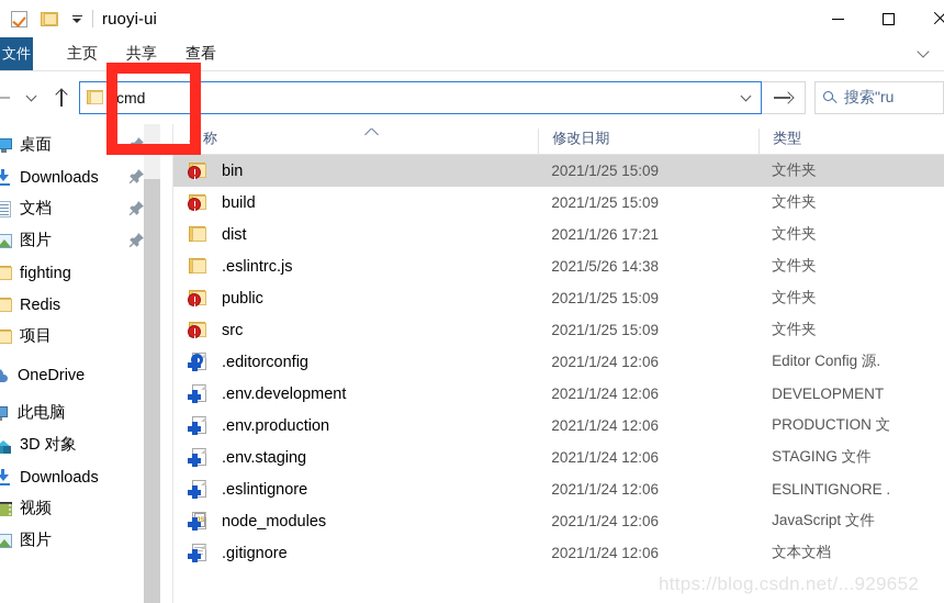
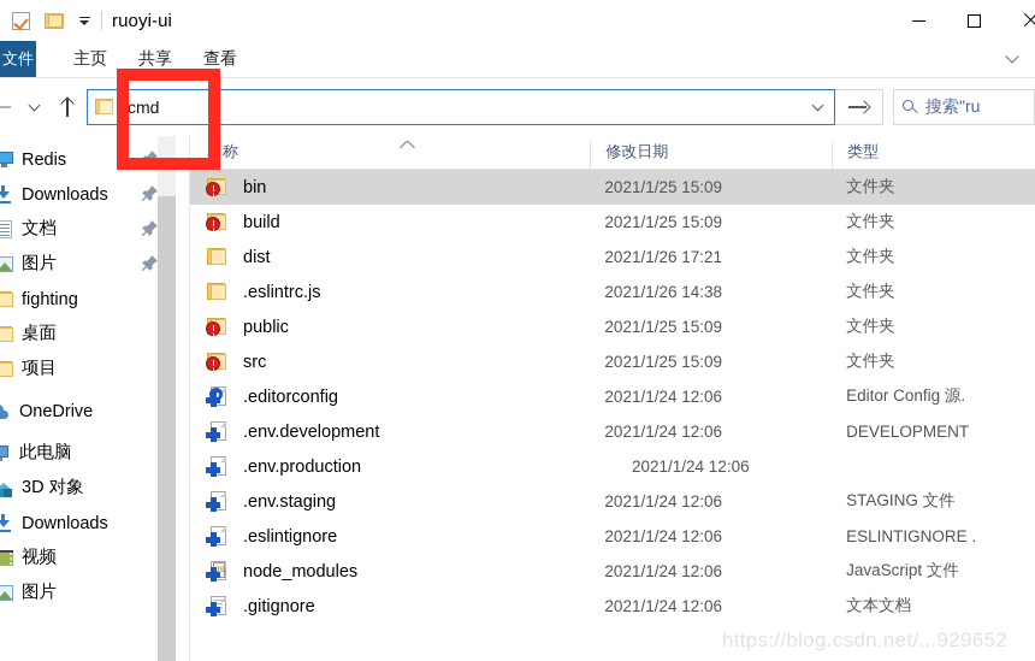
  ruoyi-ui
  文件
  主页
  共享
  查看
  cmd
  搜索"ru
- 桌面
+ Redis
  Downloads
  文档
  图片
  fighting
- Redis
+ 桌面
  项目
  OneDrive
  此电脑
  3D 对象
  Downloads
  视频
  图片
  名称
  修改日期
  类型
  bin
  2021/1/25 15:09
  文件夹
  build
  2021/1/25 15:09
  文件夹
  dist
  2021/1/26 17:21
  文件夹
  .eslintrc.js
- 2021/5/26 14:38
+ 2021/1/26 14:38
  文件夹
  public
  2021/1/25 15:09
  文件夹
  src
  2021/1/25 15:09
  文件夹
  .editorconfig
  2021/1/24 12:06
  Editor Config 源.
  .env.development
  2021/1/24 12:06
  DEVELOPMENT
  .env.production
  2021/1/24 12:06
- PRODUCTION 文
  .env.staging
  2021/1/24 12:06
  STAGING 文件
  .eslintignore
  2021/1/24 12:06
  ESLINTIGNORE .
  node_modules
  2021/1/24 12:06
  JavaScript 文件
  .gitignore
  2021/1/24 12:06
  文本文档
  https://blog.csdn.net/...929652
